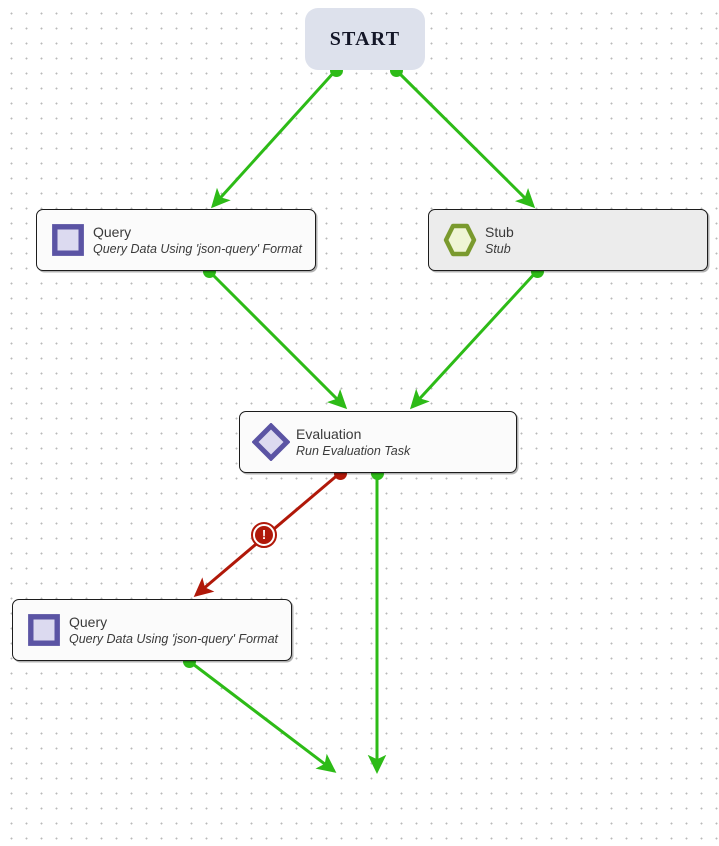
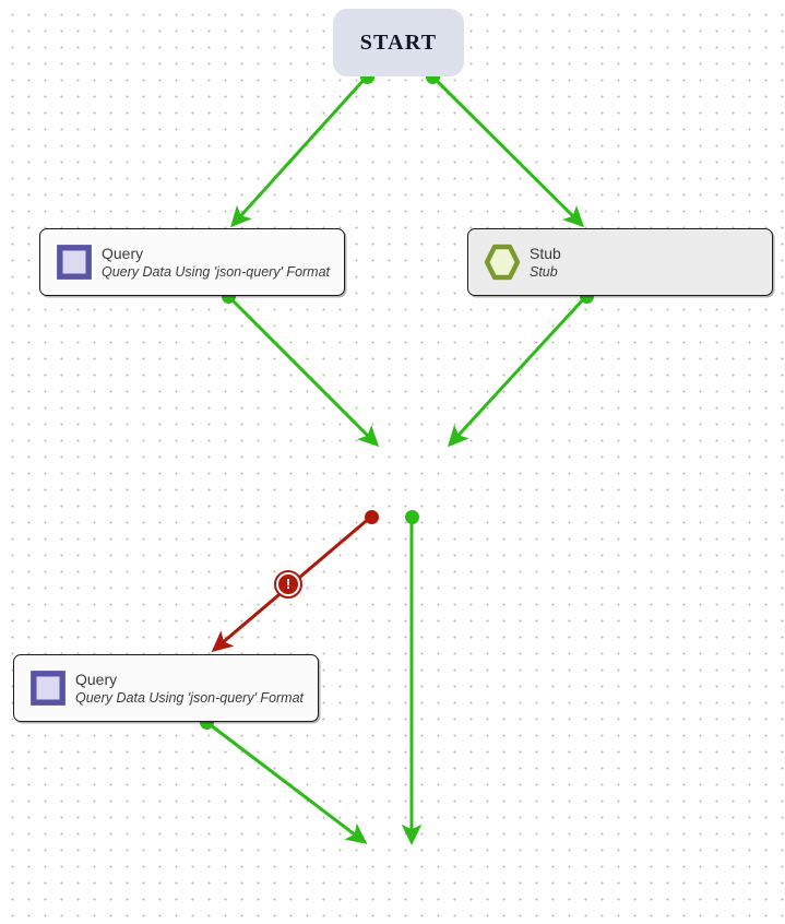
  !
  START
  Query
  Query Data Using 'json-query' Format
  Stub
  Stub
- Evaluation
- Run Evaluation Task
  Query
  Query Data Using 'json-query' Format
